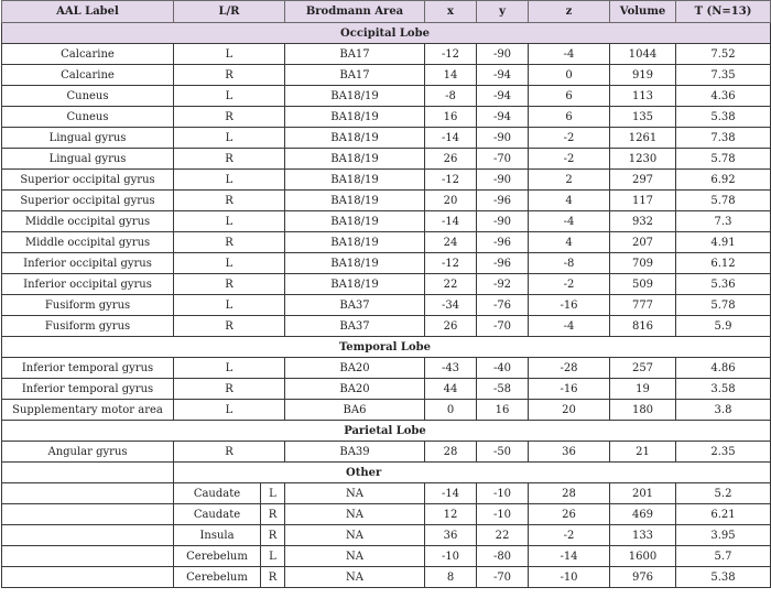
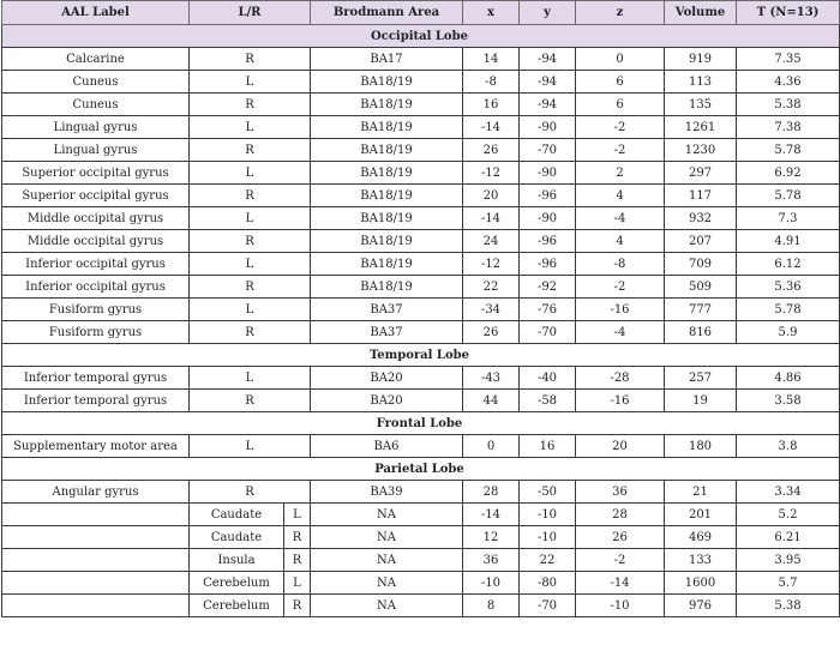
  AAL Label	L/R	Brodmann Area	x	y	z	Volume	T (N=13)
  Occipital Lobe
- Calcarine	L	BA17	-12	-90	-4	1044	7.52
  Calcarine	R	BA17	14	-94	0	919	7.35
  Cuneus	L	BA18/19	-8	-94	6	113	4.36
  Cuneus	R	BA18/19	16	-94	6	135	5.38
  Lingual gyrus	L	BA18/19	-14	-90	-2	1261	7.38
  Lingual gyrus	R	BA18/19	26	-70	-2	1230	5.78
  Superior occipital gyrus	L	BA18/19	-12	-90	2	297	6.92
  Superior occipital gyrus	R	BA18/19	20	-96	4	117	5.78
  Middle occipital gyrus	L	BA18/19	-14	-90	-4	932	7.3
  Middle occipital gyrus	R	BA18/19	24	-96	4	207	4.91
  Inferior occipital gyrus	L	BA18/19	-12	-96	-8	709	6.12
  Inferior occipital gyrus	R	BA18/19	22	-92	-2	509	5.36
  Fusiform gyrus	L	BA37	-34	-76	-16	777	5.78
  Fusiform gyrus	R	BA37	26	-70	-4	816	5.9
  Temporal Lobe
  Inferior temporal gyrus	L	BA20	-43	-40	-28	257	4.86
  Inferior temporal gyrus	R	BA20	44	-58	-16	19	3.58
+ Frontal Lobe
  Supplementary motor area	L	BA6	0	16	20	180	3.8
  Parietal Lobe
- Angular gyrus	R	BA39	28	-50	36	21	2.35
+ Angular gyrus	R	BA39	28	-50	36	21	3.34
- 	Other
  	Caudate	L	NA	-14	-10	28	201	5.2
  	Caudate	R	NA	12	-10	26	469	6.21
  	Insula	R	NA	36	22	-2	133	3.95
  	Cerebelum	L	NA	-10	-80	-14	1600	5.7
  	Cerebelum	R	NA	8	-70	-10	976	5.38
